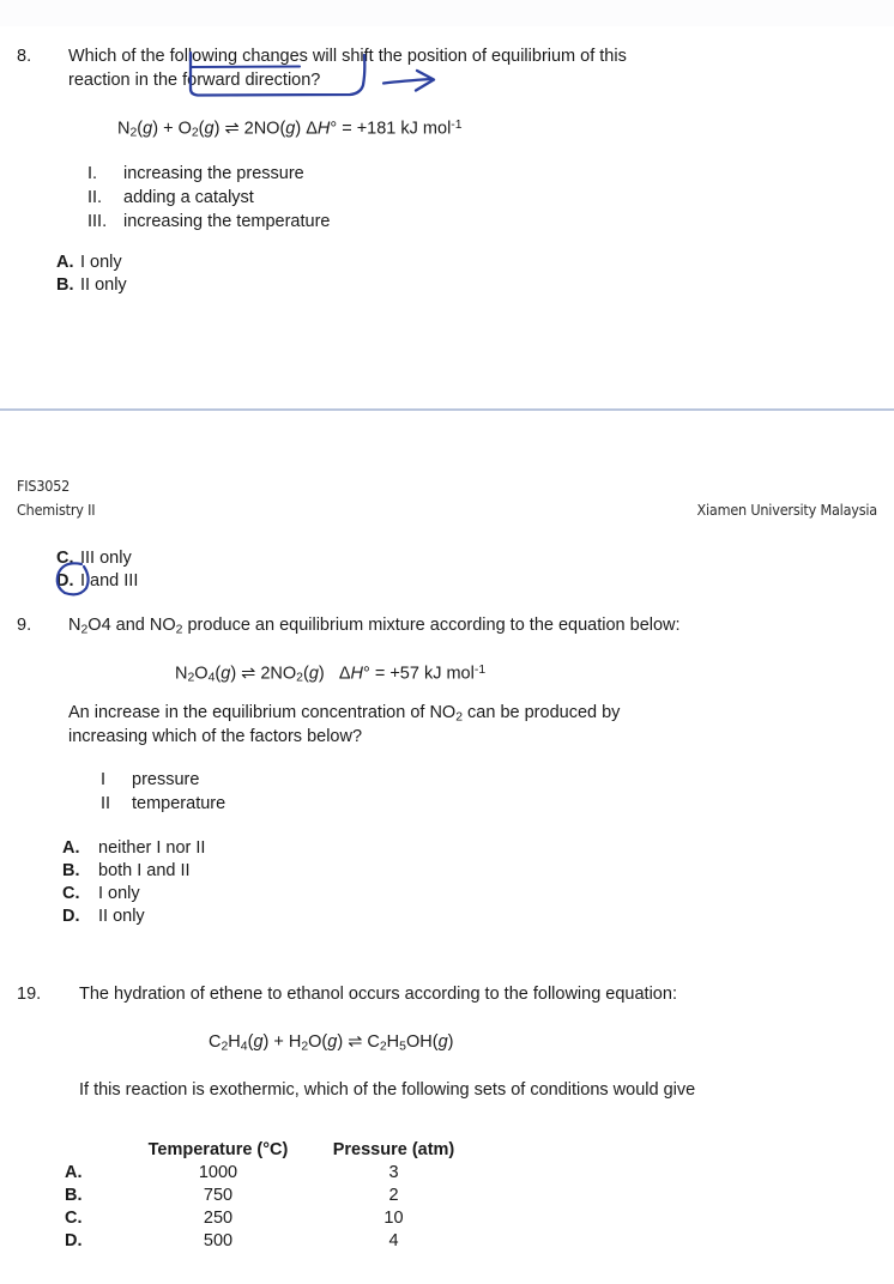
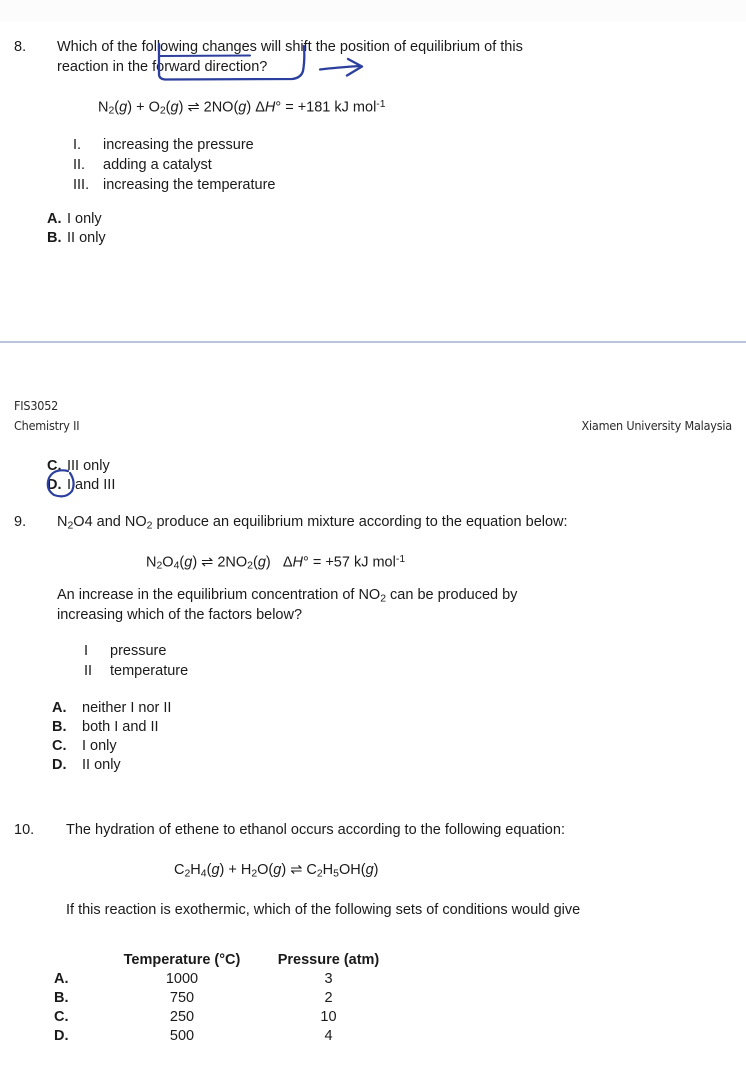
  8.
  Which of the folowing changes will shift the position of equilibrium of this
  reaction in the forward direction?
  N2(g) + O2(g) ⇌ 2NO(g) ΔH° = +181 kJ mol-1
  I. increasing the pressure
  II. adding a catalyst
  III. increasing the temperature
  A. I only
  B. II only
  FIS3052
  Chemistry II
  Xiamen University Malaysia
  C. III only
  D. I and III
  9.
  N2O4 and NO2 produce an equilibrium mixture according to the equation below:
  N2O4(g) ⇌ 2NO2(g) ΔH° = +57 kJ mol-1
  An increase in the equilibrium concentration of NO2 can be produced by
  increasing which of the factors below?
  I pressure
  II temperature
  A. neither I nor II
  B. both I and II
  C. I only
  D. II only
- 19.
+ 10.
  The hydration of ethene to ethanol occurs according to the following equation:
  C2H4(g) + H2O(g) ⇌ C2H5OH(g)
  If this reaction is exothermic, which of the following sets of conditions would give
  Temperature (°C) Pressure (atm)
  A. 1000 3
  B. 750 2
  C. 250 10
  D. 500 4
